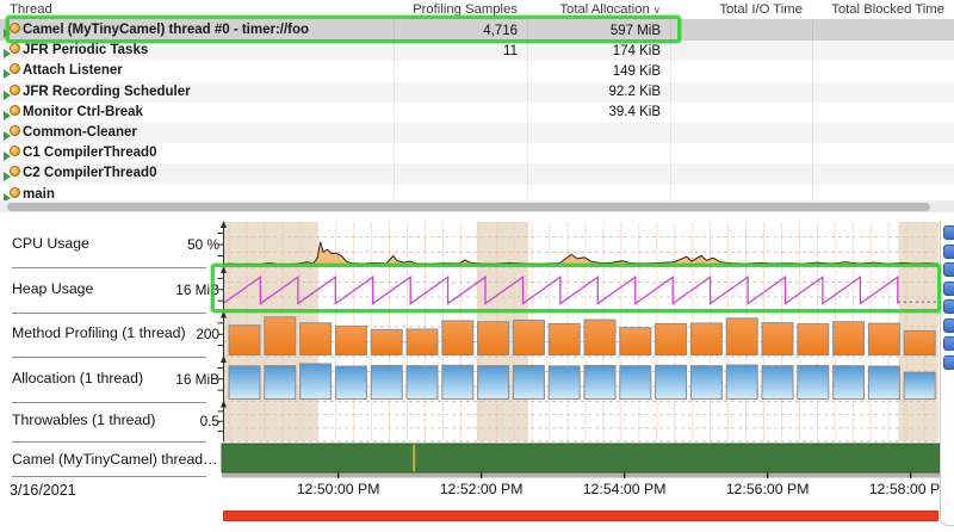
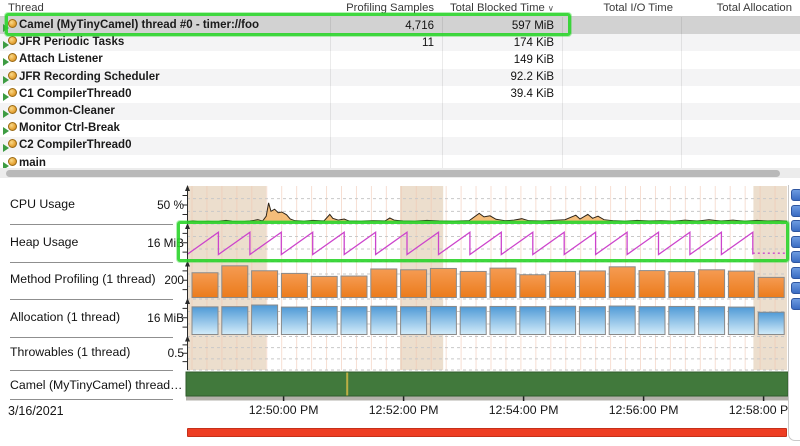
  Thread
  Profiling Samples
- Total Allocation ∨
+ Total Blocked Time ∨
  Total I/O Time
- Total Blocked Time
+ Total Allocation
  Camel (MyTinyCamel) thread #0 - timer://foo
  4,716
  597 MiB
  JFR Periodic Tasks
  11
  174 KiB
  Attach Listener
  149 KiB
  JFR Recording Scheduler
  92.2 KiB
- Monitor Ctrl-Break
+ C1 CompilerThread0
  39.4 KiB
  Common-Cleaner
- C1 CompilerThread0
+ Monitor Ctrl-Break
  C2 CompilerThread0
  main
  CPU Usage
  50 %
  Heap Usage
  16 MiB
  Method Profiling (1 thread)
  200
  Allocation (1 thread)
  16 MiB
  Throwables (1 thread)
  0.5
  Camel (MyTinyCamel) thread…
  12:50:00 PM
  12:52:00 PM
  12:54:00 PM
  12:56:00 PM
  12:58:00 P
  3/16/2021
